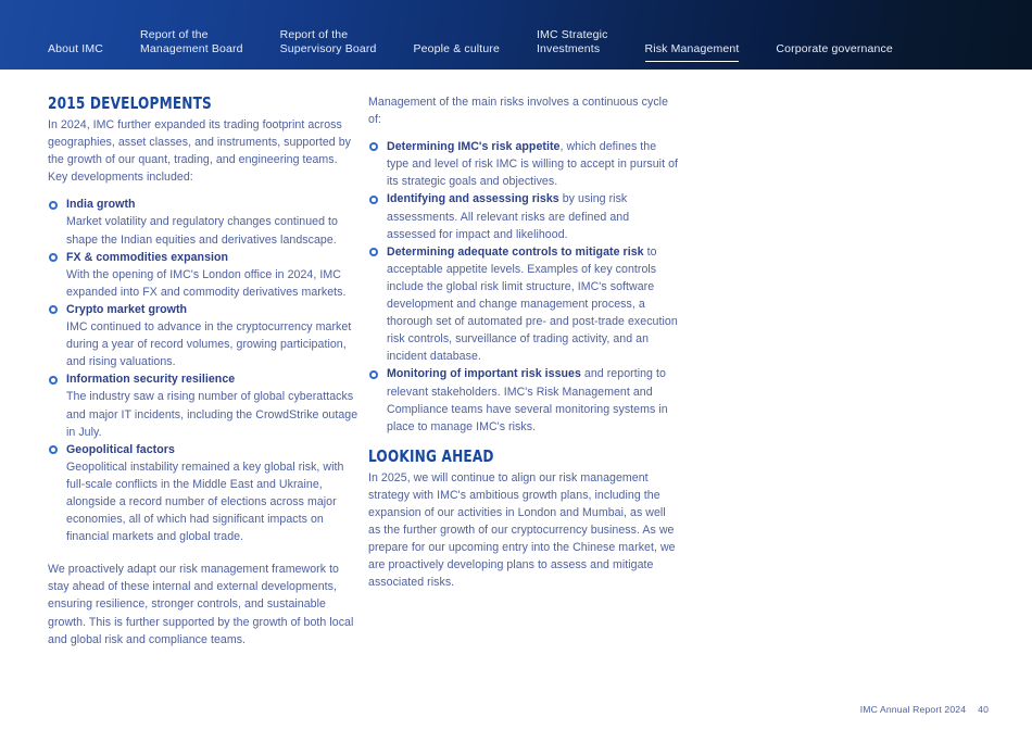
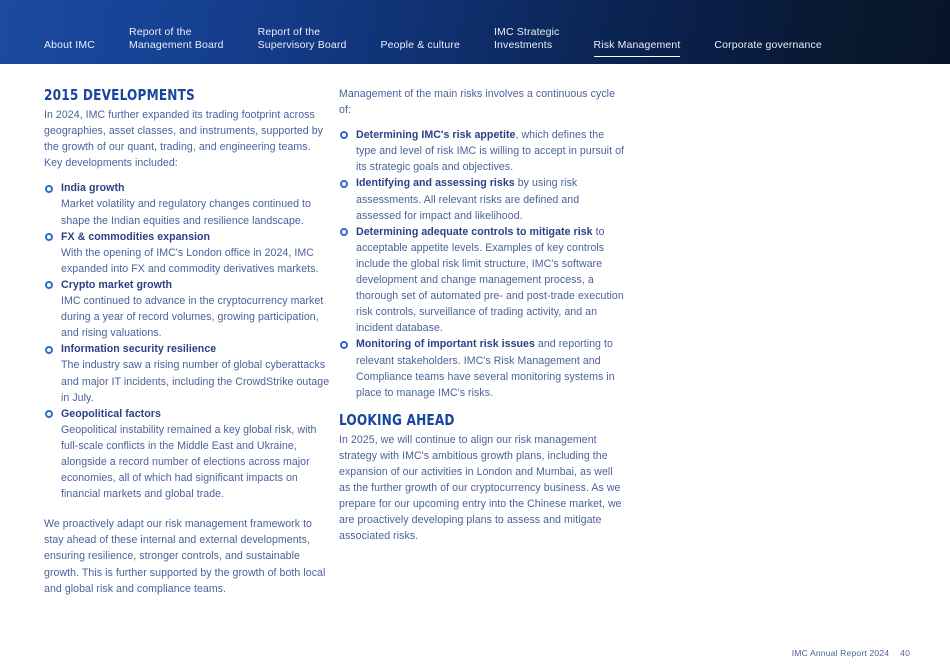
  About IMC
  Report of the
  Management Board
  Report of the
  Supervisory Board
  People & culture
  IMC Strategic
  Investments
  Risk Management
  Corporate governance
  2015 DEVELOPMENTS
  In 2024, IMC further expanded its trading footprint across geographies, asset classes, and instruments, supported by the growth of our quant, trading, and engineering teams. Key developments included:
  India growth
- Market volatility and regulatory changes continued to shape the Indian equities and derivatives landscape.
+ Market volatility and regulatory changes continued to shape the Indian equities and resilience landscape.
  FX & commodities expansion
  With the opening of IMC's London office in 2024, IMC expanded into FX and commodity derivatives markets.
  Crypto market growth
  IMC continued to advance in the cryptocurrency market during a year of record volumes, growing participation, and rising valuations.
  Information security resilience
  The industry saw a rising number of global cyberattacks and major IT incidents, including the CrowdStrike outage in July.
  Geopolitical factors
  Geopolitical instability remained a key global risk, with full-scale conflicts in the Middle East and Ukraine, alongside a record number of elections across major economies, all of which had significant impacts on financial markets and global trade.
  We proactively adapt our risk management framework to stay ahead of these internal and external developments, ensuring resilience, stronger controls, and sustainable growth. This is further supported by the growth of both local and global risk and compliance teams.
  Management of the main risks involves a continuous cycle of:
  Determining IMC's risk appetite, which defines the type and level of risk IMC is willing to accept in pursuit of its strategic goals and objectives.
  Identifying and assessing risks by using risk assessments. All relevant risks are defined and assessed for impact and likelihood.
  Determining adequate controls to mitigate risk to acceptable appetite levels. Examples of key controls include the global risk limit structure, IMC's software development and change management process, a thorough set of automated pre- and post-trade execution risk controls, surveillance of trading activity, and an incident database.
  Monitoring of important risk issues and reporting to relevant stakeholders. IMC's Risk Management and Compliance teams have several monitoring systems in place to manage IMC's risks.
  LOOKING AHEAD
  In 2025, we will continue to align our risk management strategy with IMC's ambitious growth plans, including the expansion of our activities in London and Mumbai, as well as the further growth of our cryptocurrency business. As we prepare for our upcoming entry into the Chinese market, we are proactively developing plans to assess and mitigate associated risks.
  IMC Annual Report 2024
  40
